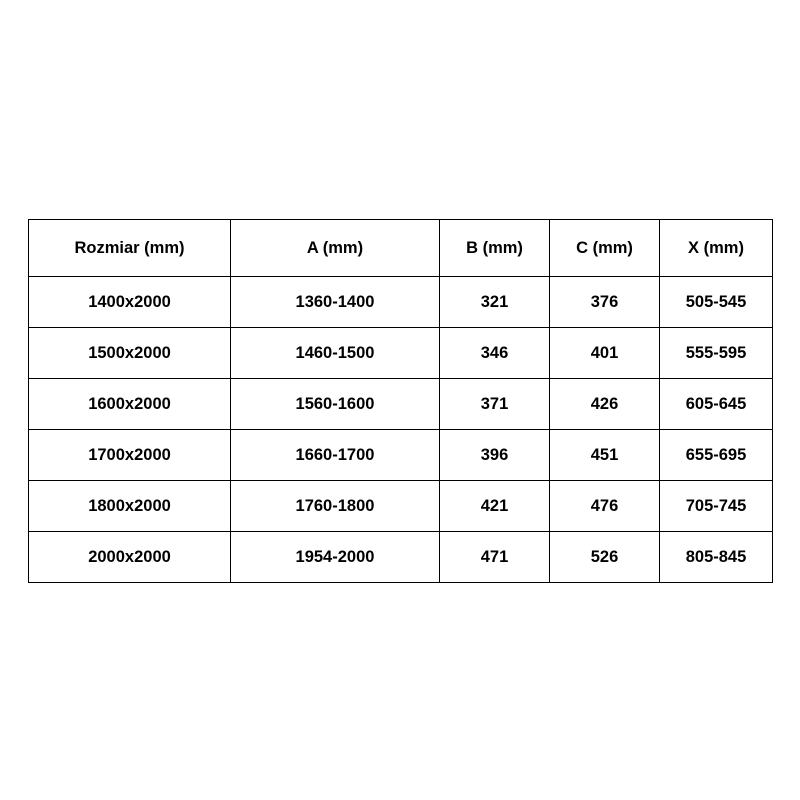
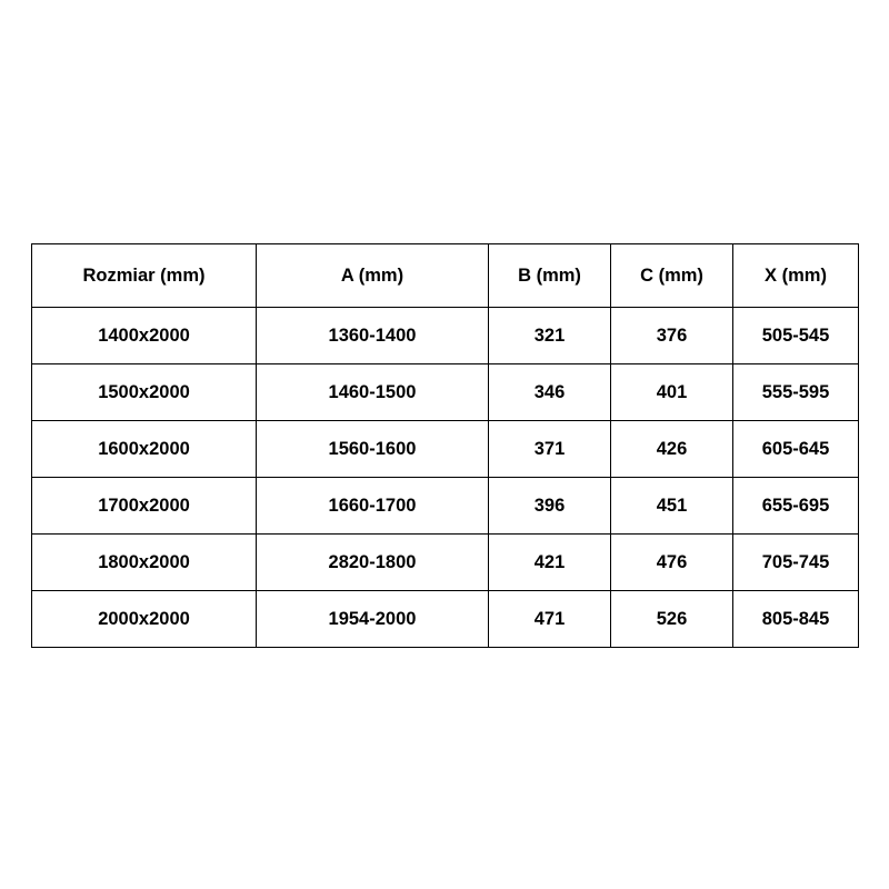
  Rozmiar (mm)	A (mm)	B (mm)	C (mm)	X (mm)
  1400x2000	1360-1400	321	376	505-545
  1500x2000	1460-1500	346	401	555-595
  1600x2000	1560-1600	371	426	605-645
  1700x2000	1660-1700	396	451	655-695
- 1800x2000	1760-1800	421	476	705-745
+ 1800x2000	2820-1800	421	476	705-745
  2000x2000	1954-2000	471	526	805-845
